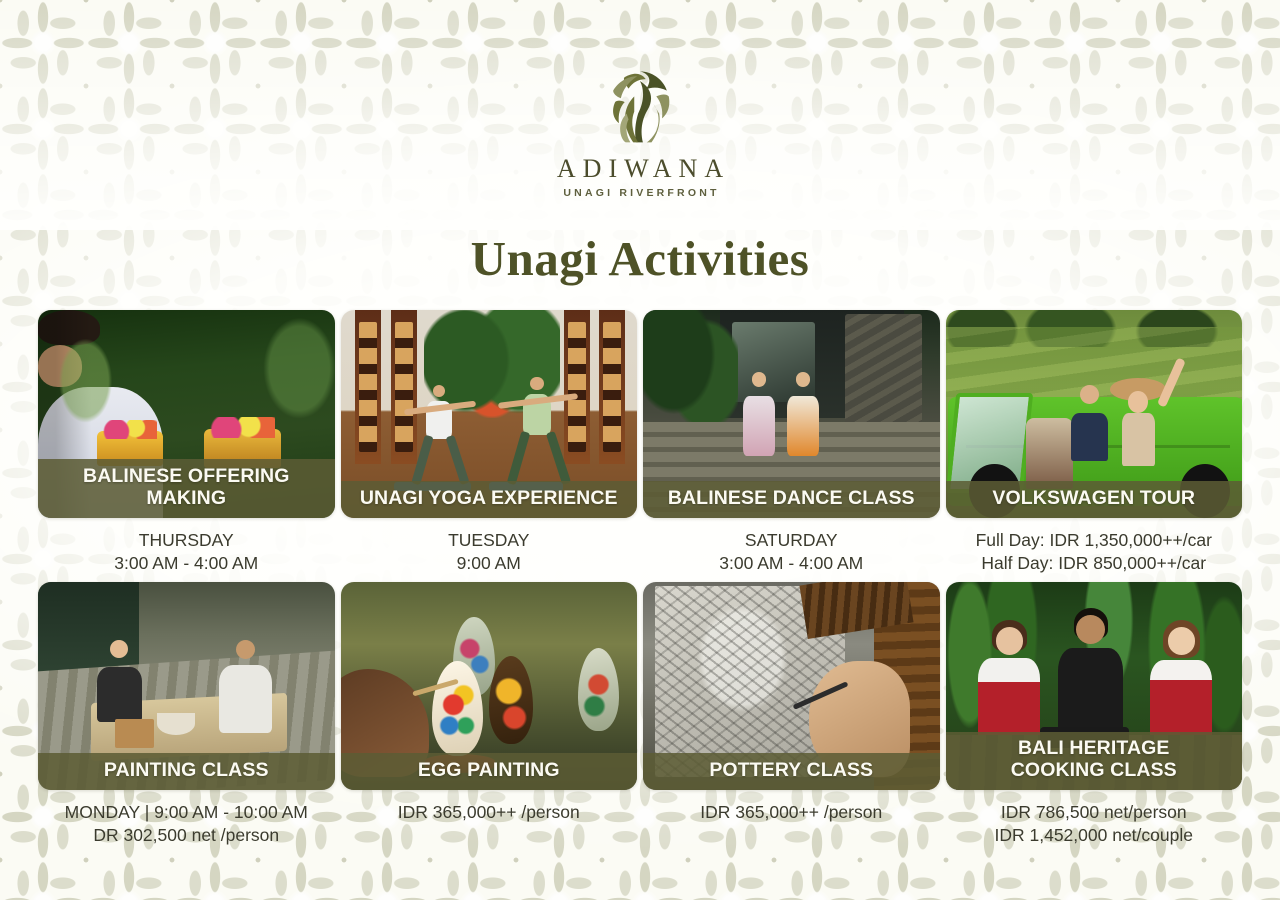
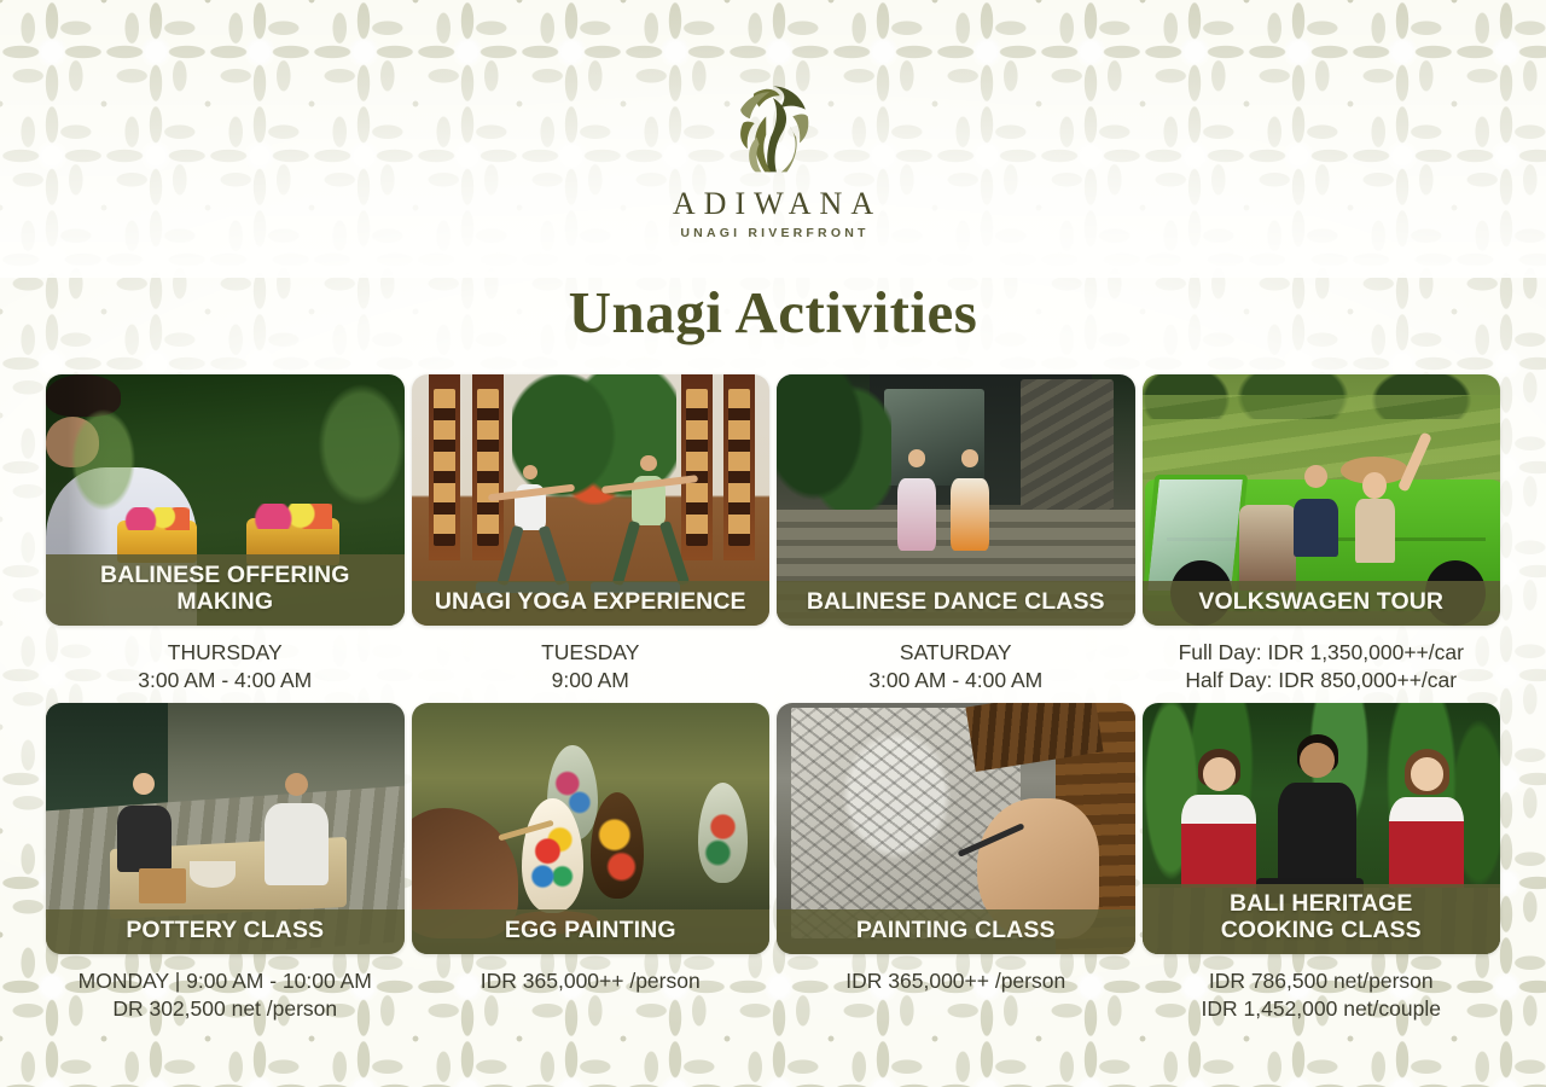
  ADIWANA
  UNAGI RIVERFRONT
  Unagi Activities
  BALINESE OFFERING MAKING
  THURSDAY
  3:00 AM - 4:00 AM
  UNAGI YOGA EXPERIENCE
  TUESDAY
  9:00 AM
  BALINESE DANCE CLASS
  SATURDAY
  3:00 AM - 4:00 AM
  VOLKSWAGEN TOUR
  Full Day: IDR 1,350,000++/car
  Half Day: IDR 850,000++/car
- PAINTING CLASS
+ POTTERY CLASS
  MONDAY | 9:00 AM - 10:00 AM
  DR 302,500 net /person
  EGG PAINTING
  IDR 365,000++ /person
- POTTERY CLASS
+ PAINTING CLASS
  IDR 365,000++ /person
  BALI HERITAGE
  COOKING CLASS
  IDR 786,500 net/person
  IDR 1,452,000 net/couple
